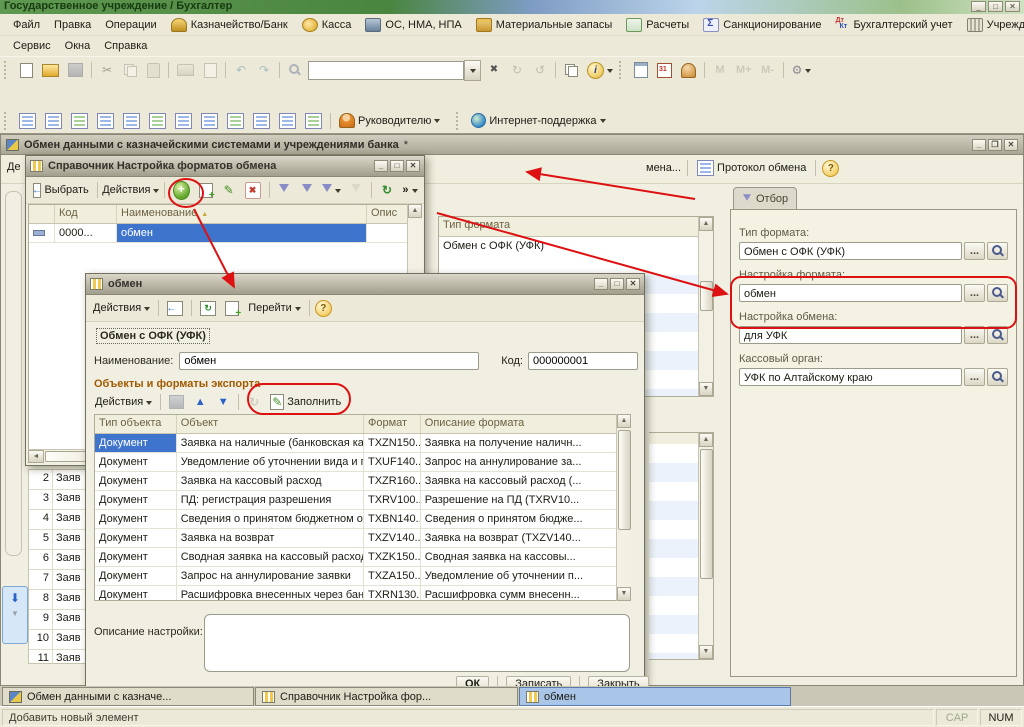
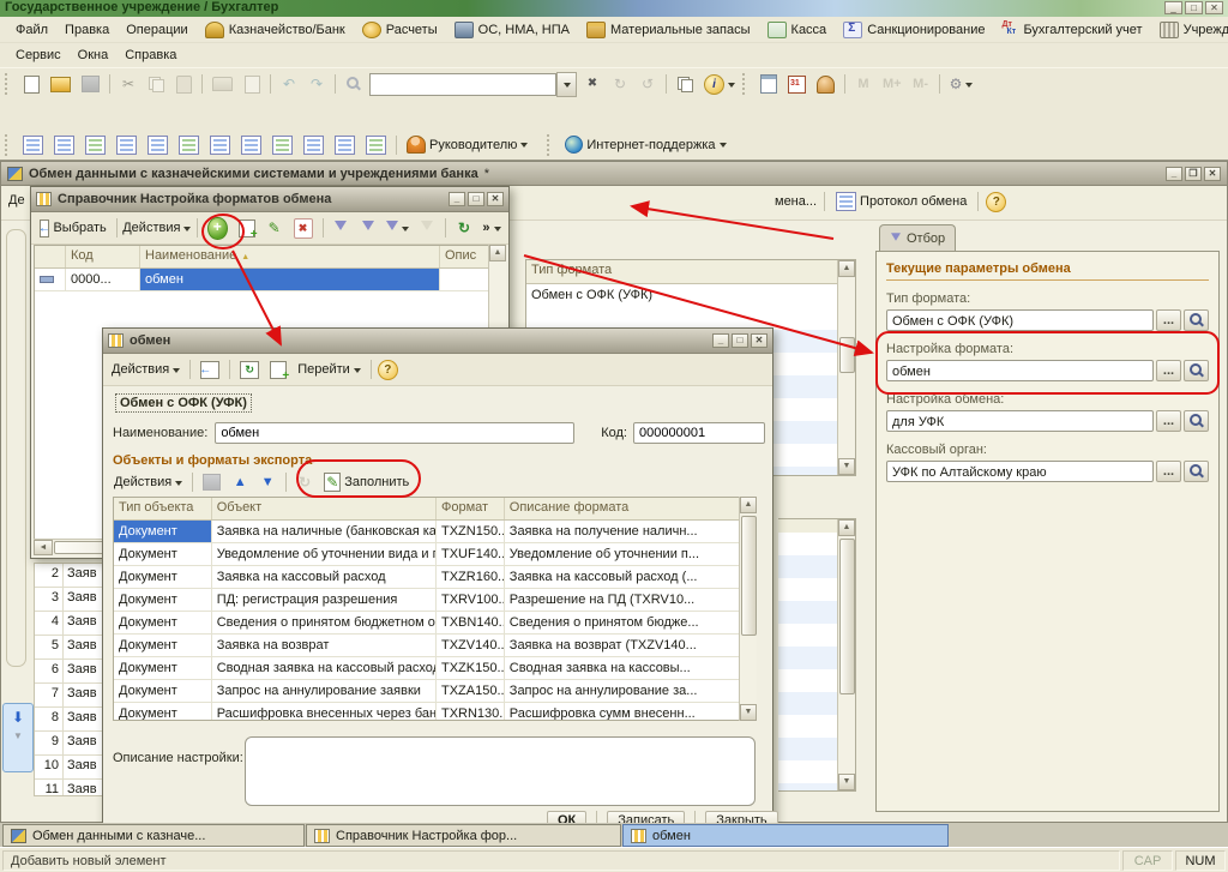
  Государственное учреждение / Бухгалтер
  _
  □
  ✕
  Файл
  Правка
  Операции
  Казначейство/Банк
- Касса
+ Расчеты
  ОС, НМА, НПА
  Материальные запасы
- Расчеты
+ Касса
  Санкционирование
  Бухгалтерский учет
  Сервис
  Окна
  Справка
  ✂
  ↶
  ↷
  ✖
  ↻
  ↺
  i
  M
  M+
  M-
  ⚙
  Руководителю
  Интернет-поддержка
  Обмен данными с казначейскими системами и учреждениями банка
  *
  _
  ❒
  ✕
  Де
  мена...
  Протокол обмена
  ?
  Тип фмата
  Обмен с ОФК (УФК)
  2
  Заяв
  3
  Заяв
  4
  Заяв
  5
  Заяв
  6
  Заяв
  7
  Заяв
  8
  Заяв
  9
  Заяв
  10
  Заяв
  11
  Заяв
  Отбор
+ Текущие параметры обмена
  Тип формата:
  Обмен с ОФК (УФК)
  ...
  Настройка формата:
  обмен
  ...
  Настройка обмена:
  для УФК
  ...
  Кассовый орган:
  УФК по Алтайскому краю
  ...
  ⬇
  ▼
  Справочник Настройка форматов обмена
  _
  □
  ✕
  Выбрать
  Действия
  +
  ✎
  ✖
  ↻
  »
  Код
  Наименование
  Опис
  0000...
  обмен
  обмен
  _
  □
  ✕
  Действия
  ↻
  Перейти
  ?
  Обмен с ОФК (УФК)
  Наименование:
  обмен
  Код:
  000000001
  Объекты и форматы экспорта
  Действия
  ▲
  ▼
  ↻
  ✎
  Заполнить
  Тип объекта
  Объект
  Формат
  Описание формата
  Документ
  Заявка на наличные (банковская ка
  TXZN150..
  Заявка на получение наличн...
  Документ
  Уведомление об уточнении вида и п
  TXUF140..
- Запрос на аннулирование за...
+ Уведомление об уточнении п...
  Документ
  Заявка на кассовый расход
  TXZR160..
  Заявка на кассовый расход (...
  Документ
  ПД: регистрация разрешения
  TXRV100..
  Разрешение на ПД (TXRV10...
  Документ
  Сведения о принятом бюджетном о
  TXBN140..
  Сведения о принятом бюдже...
  Документ
  Заявка на возврат
  TXZV140..
  Заявка на возврат (TXZV140...
  Документ
  Сводная заявка на кассовый расход
  TXZK150..
  Сводная заявка на кассовы...
  Документ
  Запрос на аннулирование заявки
  TXZA150..
- Уведомление об уточнении п...
+ Запрос на аннулирование за...
  Документ
  Расшифровка внесенных через бан
  TXRN130.
  Расшифровка сумм внесенн...
  Описание настройки:
  ОК
  Записать
  Закрыть
  Обмен данными с казначе...
  Справочник Настройка фор...
  обмен
  Добавить новый элемент
  CAP
  NUM
